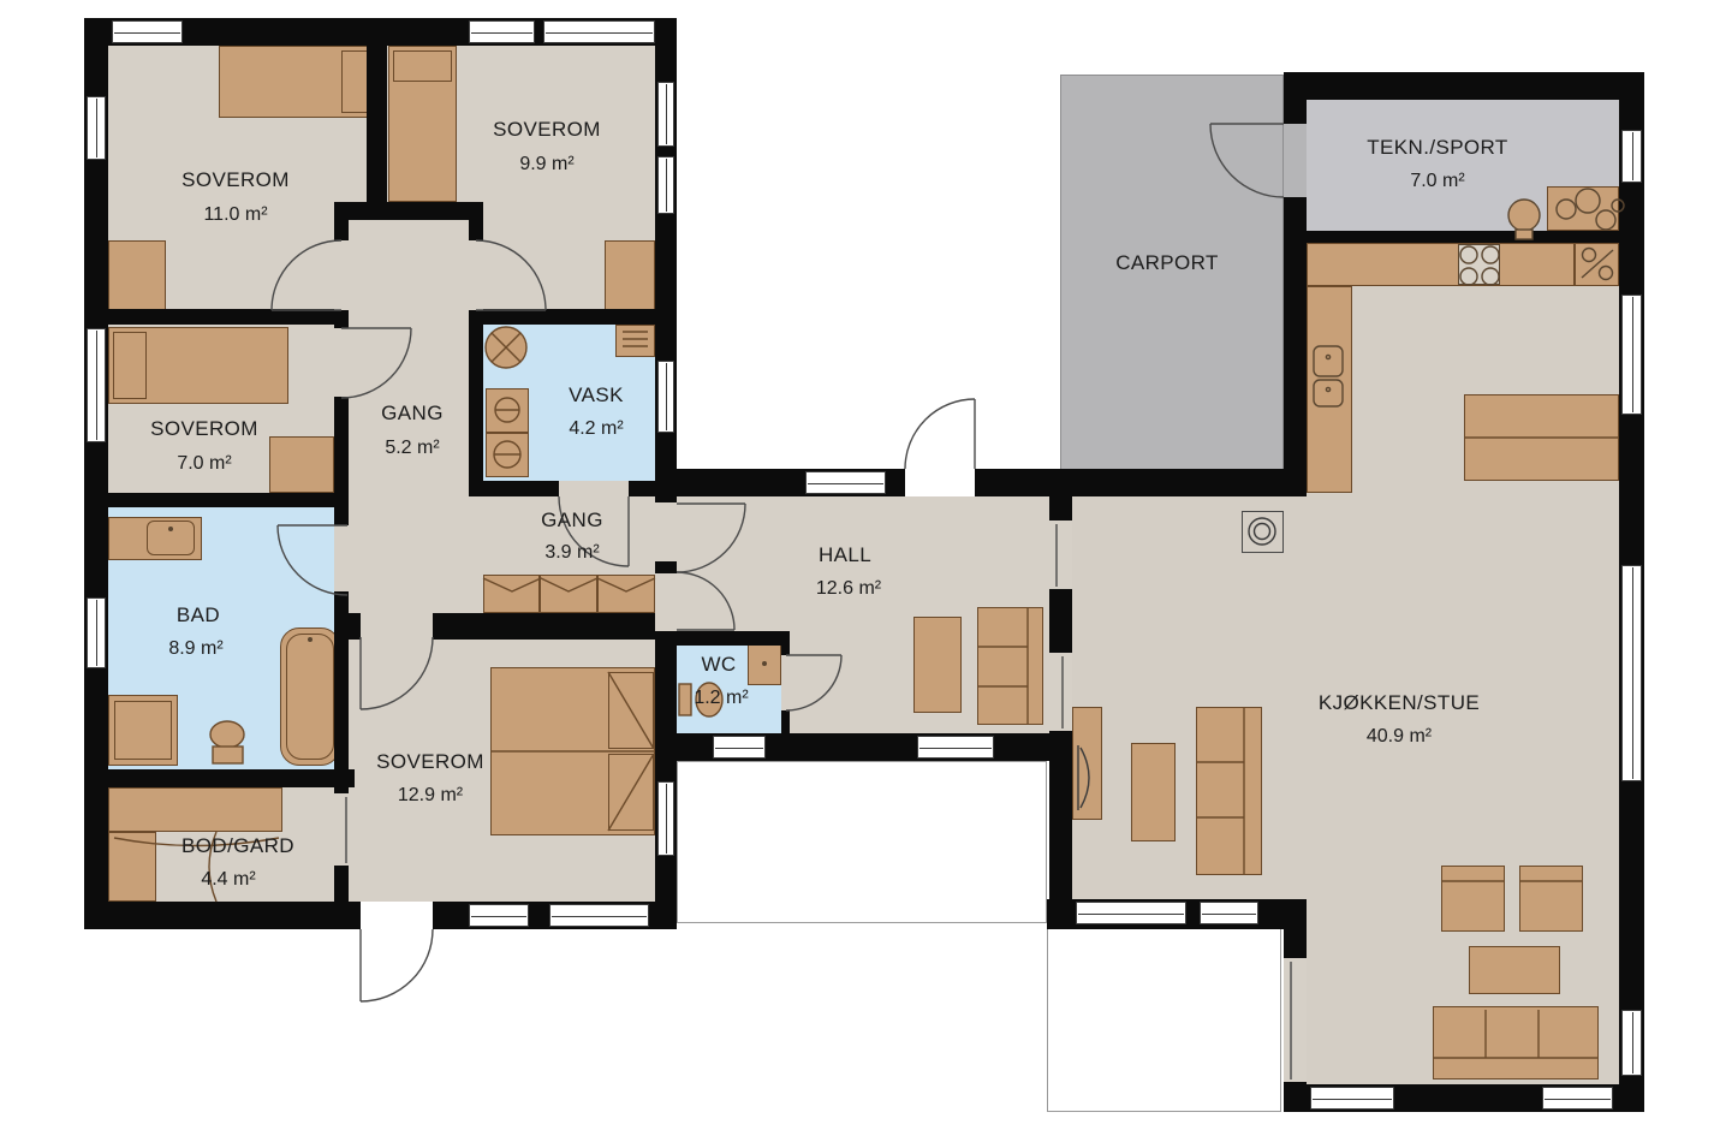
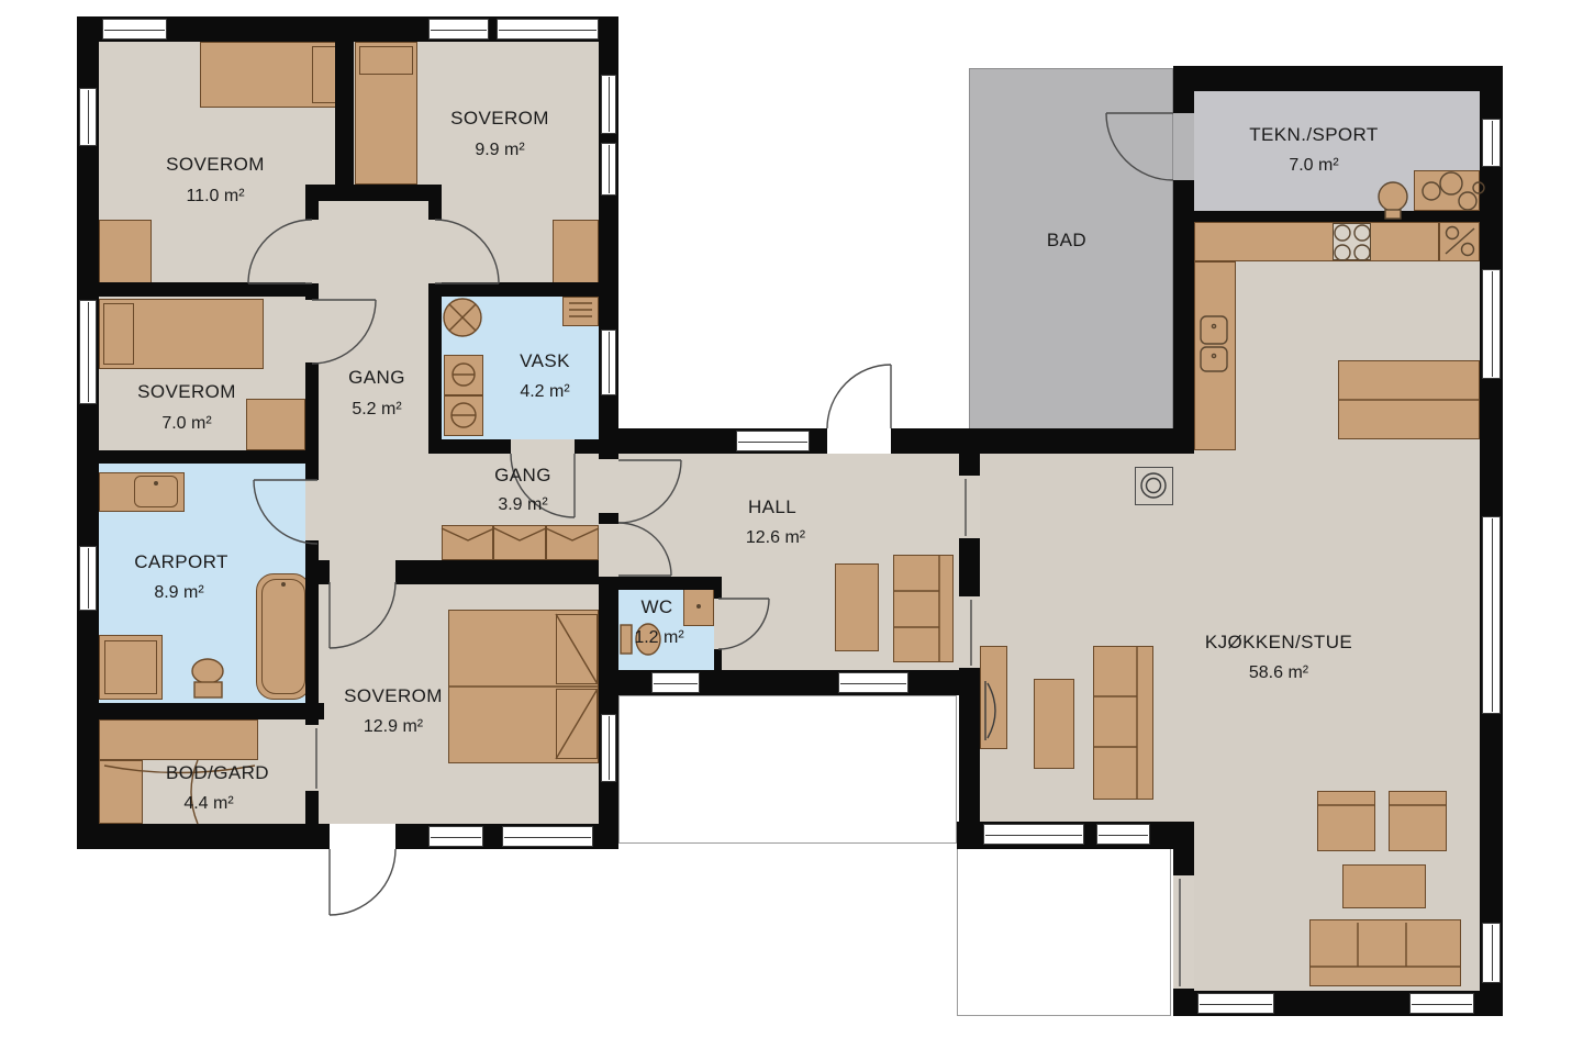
  SOVEROM
  11.0 m²
  SOVEROM
  9.9 m²
  SOVEROM
  7.0 m²
  GANG
  5.2 m²
  VASK
  4.2 m²
  GANG
  3.9 m²
- BAD
+ CARPORT
  8.9 m²
  BOD/GARD
  4.4 m²
  SOVEROM
  12.9 m²
  WC
  1.2 m²
  HALL
  12.6 m²
- CARPORT
+ BAD
  TEKN./SPORT
  7.0 m²
  KJØKKEN/STUE
- 40.9 m²
+ 58.6 m²
